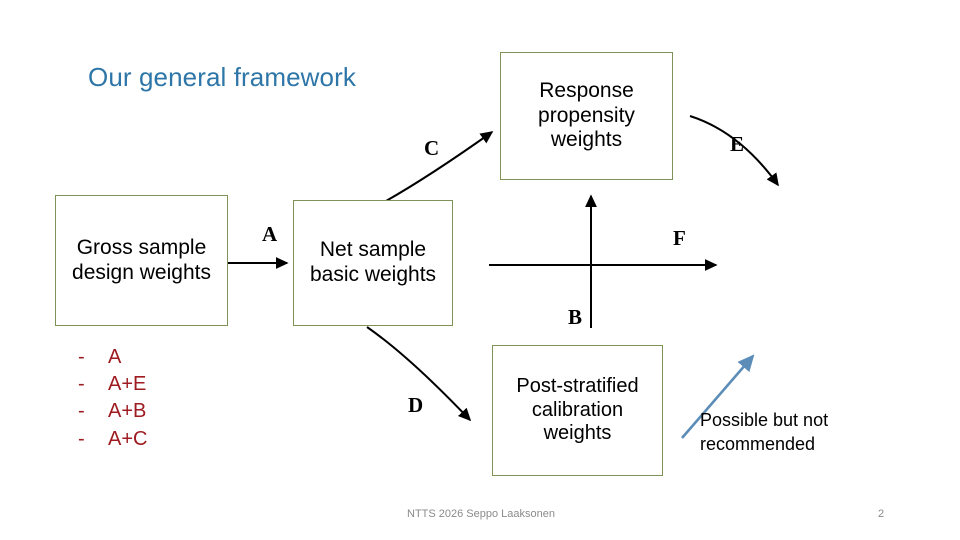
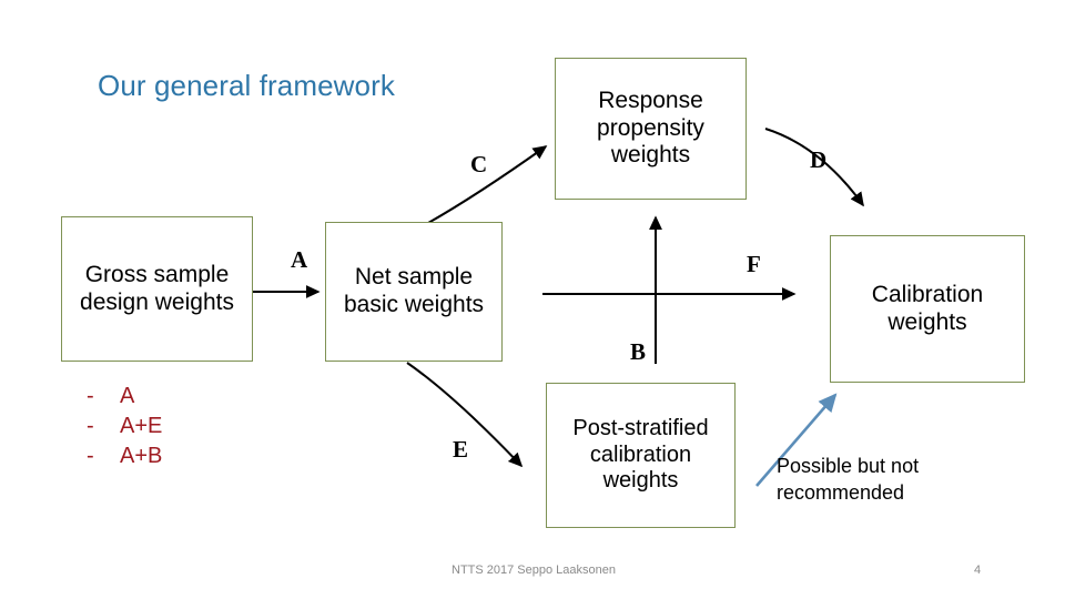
  Our general framework
  Gross sample design weights
  Net sample basic weights
  Response propensity weights
+ Calibration weights
  Post-stratified calibration weights
  A
  C
- E
+ D
  F
- D
+ E
  B
  - A
  - A+E
  - A+B
- - A+C
  Possible but not
  recommended
- NTTS 2026 Seppo Laaksonen
+ NTTS 2017 Seppo Laaksonen
- 2
+ 4
